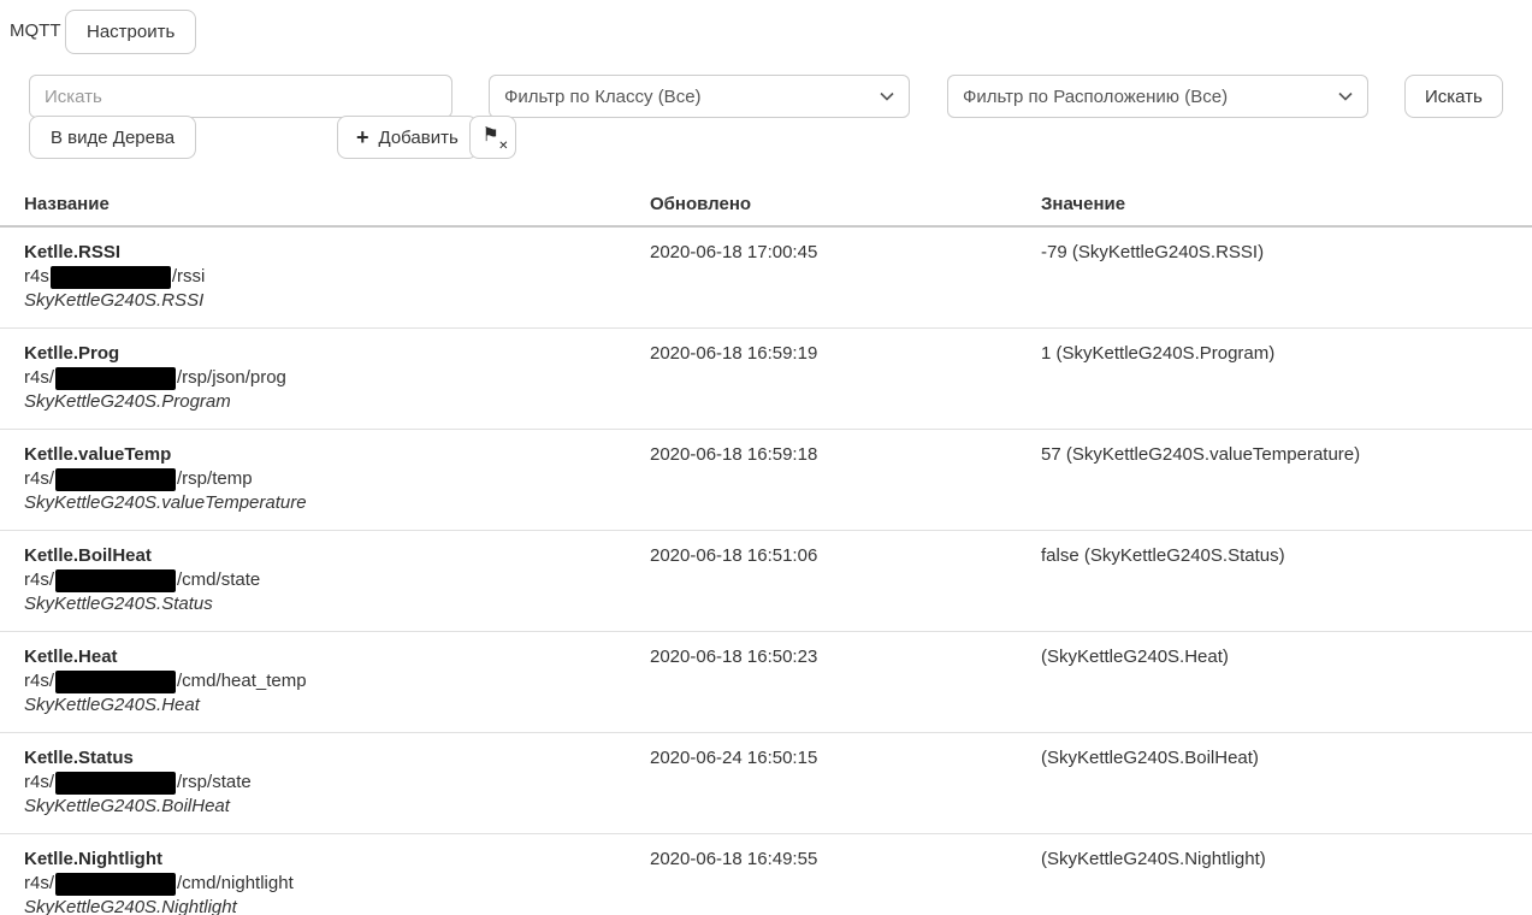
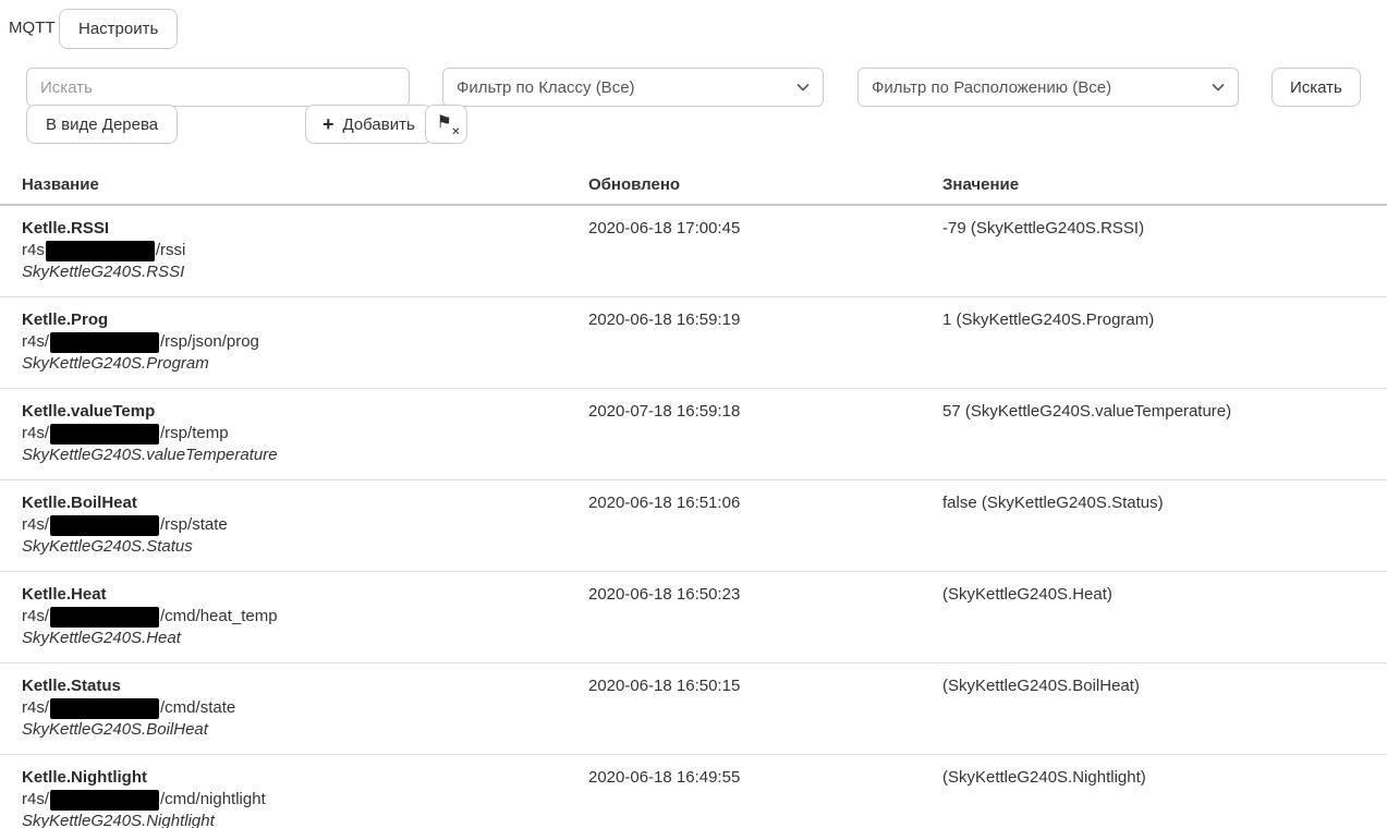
  MQTT
  Настроить
  Искать
  Фильтр по Классу (Все)
  Фильтр по Расположению (Все)
  Искать
  В виде Дерева
  +
  Добавить
  ⚑
  ✕
  Название
  Обновлено
  Значение
  Ketlle.RSSI
  r4s
  /rssi
  SkyKettleG240S.RSSI
  2020-06-18 17:00:45
  -79 (SkyKettleG240S.RSSI)
  Ketlle.Prog
  r4s/
  /rsp/json/prog
  SkyKettleG240S.Program
  2020-06-18 16:59:19
  1 (SkyKettleG240S.Program)
  Ketlle.valueTemp
  r4s/
  /rsp/temp
  SkyKettleG240S.valueTemperature
- 2020-06-18 16:59:18
+ 2020-07-18 16:59:18
  57 (SkyKettleG240S.valueTemperature)
  Ketlle.BoilHeat
  r4s/
- /cmd/state
+ /rsp/state
  SkyKettleG240S.Status
  2020-06-18 16:51:06
  false (SkyKettleG240S.Status)
  Ketlle.Heat
  r4s/
  /cmd/heat_temp
  SkyKettleG240S.Heat
  2020-06-18 16:50:23
  (SkyKettleG240S.Heat)
  Ketlle.Status
  r4s/
- /rsp/state
+ /cmd/state
  SkyKettleG240S.BoilHeat
- 2020-06-24 16:50:15
+ 2020-06-18 16:50:15
  (SkyKettleG240S.BoilHeat)
  Ketlle.Nightlight
  r4s/
  /cmd/nightlight
  SkyKettleG240S.Nightlight
  2020-06-18 16:49:55
  (SkyKettleG240S.Nightlight)
